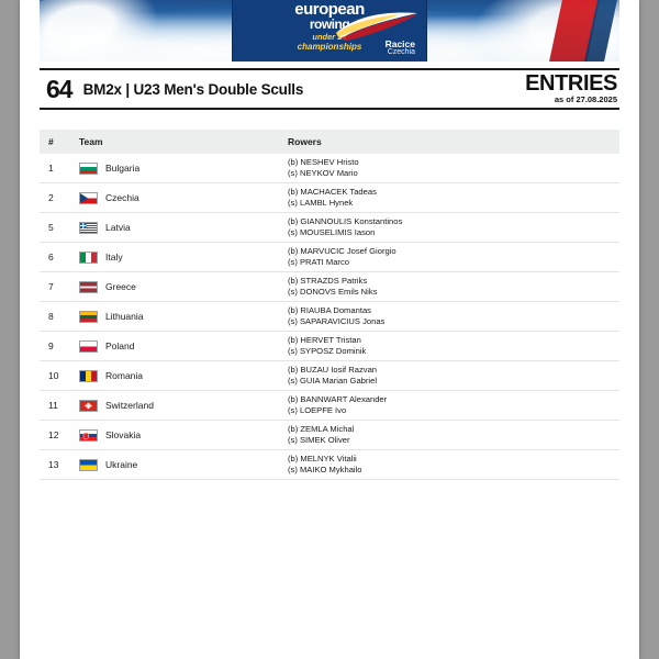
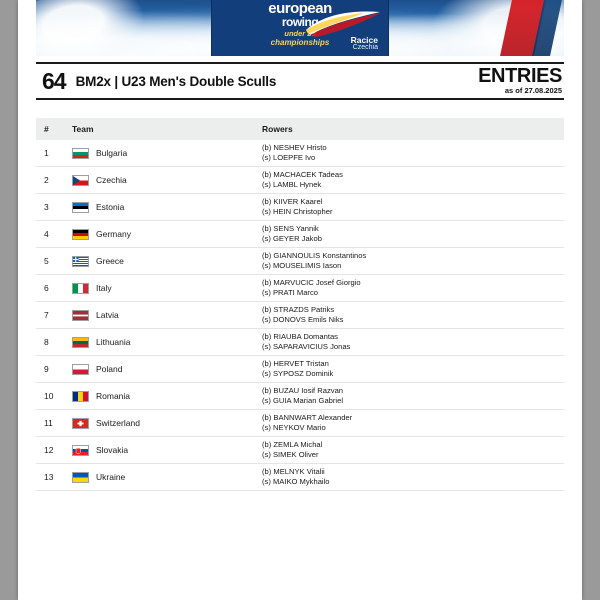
  european
  rowing
  under3
  championships
  Racice
  64
  BM2x | U23 Men's Double Sculls
  ENTRIES
  as of 27.08.2025
  #	Team	Rowers
- 1	Bulgaria	(b) NESHEV Hristo(s) NEYKOV Mario
+ 1	Bulgaria	(b) NESHEV Hristo(s) LOEPFE Ivo
  2	Czechia	(b) MACHACEK Tadeas(s) LAMBL Hynek
+ 3	Estonia	(b) KIIVER Kaarel(s) HEIN Christopher
+ 4	Germany	(b) SENS Yannik(s) GEYER Jakob
- 5	Latvia	(b) GIANNOULIS Konstantinos(s) MOUSELIMIS Iason
+ 5	Greece	(b) GIANNOULIS Konstantinos(s) MOUSELIMIS Iason
  6	Italy	(b) MARVUCIC Josef Giorgio(s) PRATI Marco
- 7	Greece	(b) STRAZDS Patriks(s) DONOVS Emils Niks
+ 7	Latvia	(b) STRAZDS Patriks(s) DONOVS Emils Niks
  8	Lithuania	(b) RIAUBA Domantas(s) SAPARAVICIUS Jonas
  9	Poland	(b) HERVET Tristan(s) SYPOSZ Dominik
  10	Romania	(b) BUZAU Iosif Razvan(s) GUIA Marian Gabriel
- 11	Switzerland	(b) BANNWART Alexander(s) LOEPFE Ivo
+ 11	Switzerland	(b) BANNWART Alexander(s) NEYKOV Mario
  12	Slovakia	(b) ZEMLA Michal(s) SIMEK Oliver
  13	Ukraine	(b) MELNYK Vitalii(s) MAIKO Mykhailo
